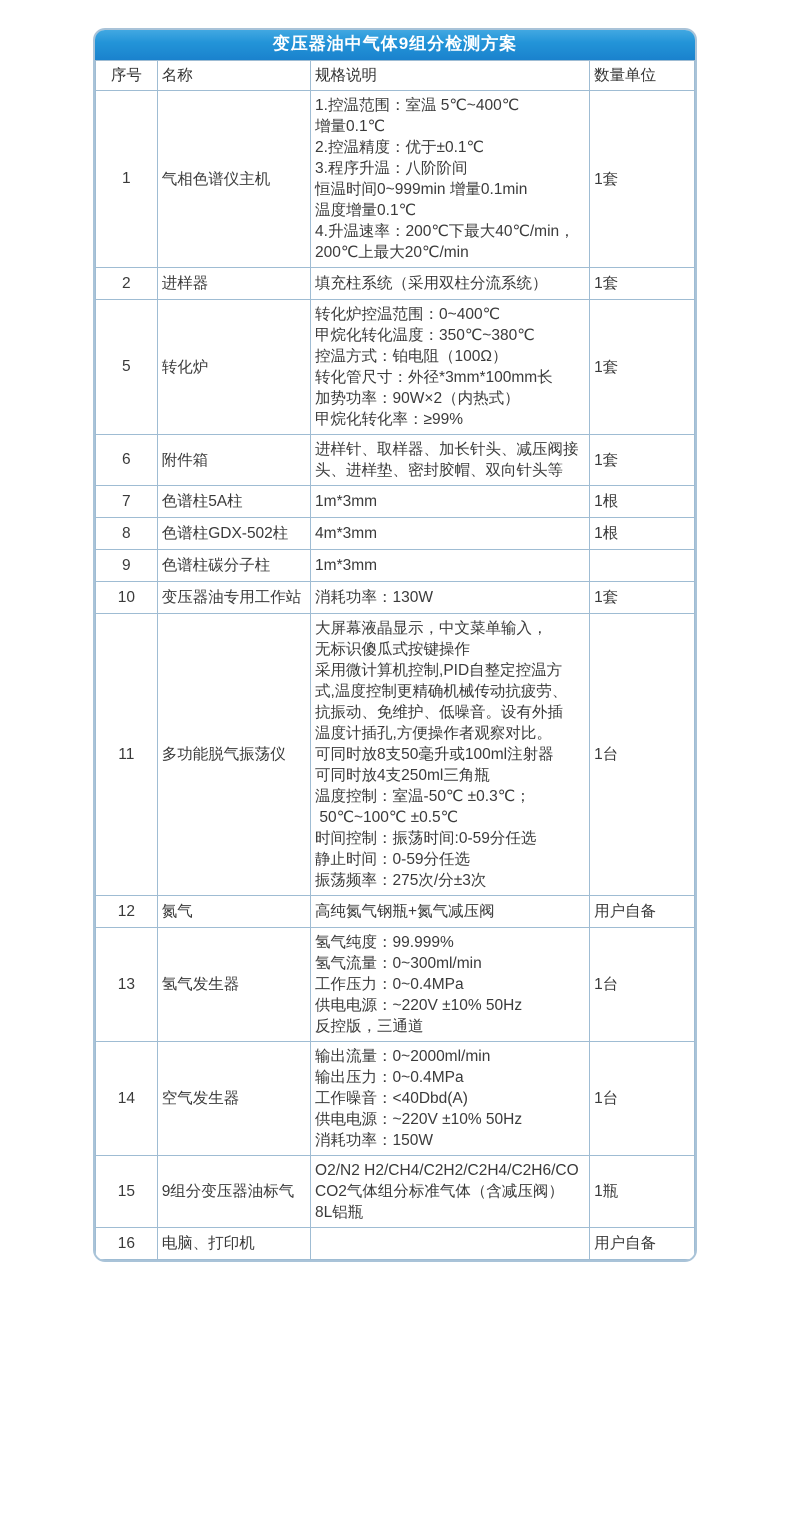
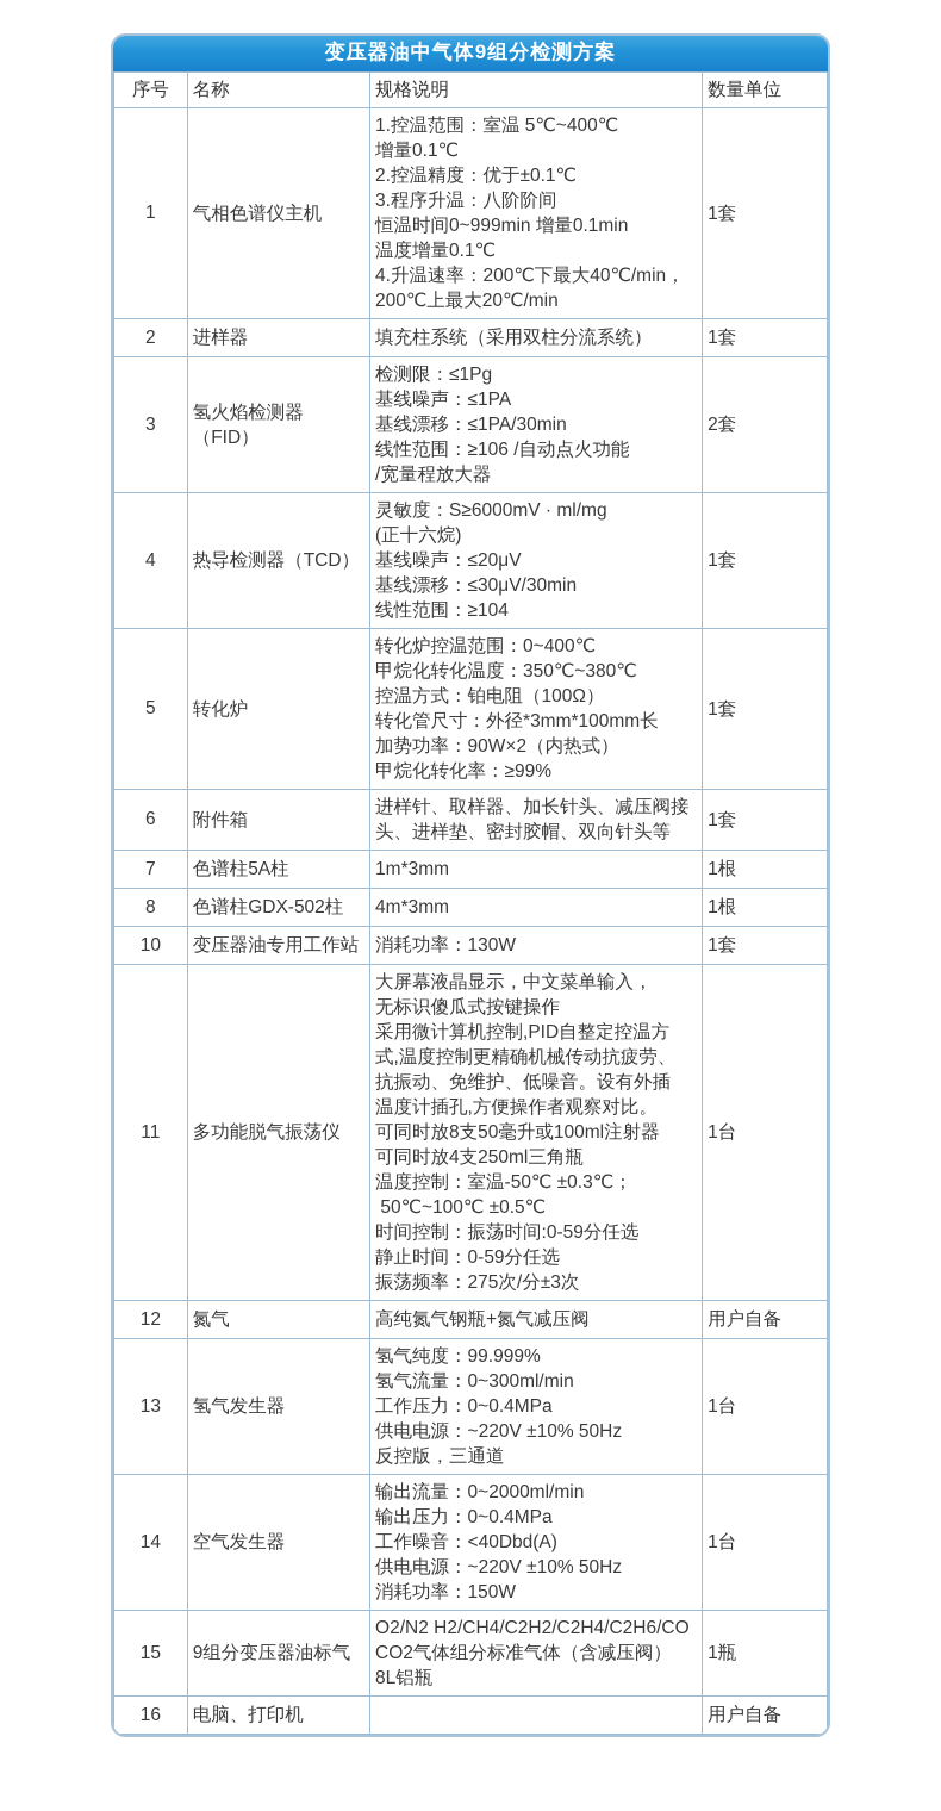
  变压器油中气体9组分检测方案
  序号	名称	规格说明	数量单位
  1	气相色谱仪主机	1.控温范围：室温 5℃~400℃增量0.1℃2.控温精度：优于±0.1℃3.程序升温：八阶阶间恒温时间0~999min 增量0.1min温度增量0.1℃4.升温速率：200℃下最大40℃/min，200℃上最大20℃/min	1套
  2	进样器	填充柱系统（采用双柱分流系统）	1套
+ 3	氢火焰检测器（FID）	检测限：≤1Pg基线噪声：≤1PA基线漂移：≤1PA/30min线性范围：≥106 /自动点火功能/宽量程放大器	2套
+ 4	热导检测器（TCD）	灵敏度：S≥6000mV · ml/mg(正十六烷)基线噪声：≤20μV基线漂移：≤30μV/30min线性范围：≥104	1套
  5	转化炉	转化炉控温范围：0~400℃甲烷化转化温度：350℃~380℃控温方式：铂电阻（100Ω）转化管尺寸：外径*3mm*100mm长加势功率：90W×2（内热式）甲烷化转化率：≥99%	1套
  6	附件箱	进样针、取样器、加长针头、减压阀接头、进样垫、密封胶帽、双向针头等	1套
  7	色谱柱5A柱	1m*3mm	1根
  8	色谱柱GDX-502柱	4m*3mm	1根
- 9	色谱柱碳分子柱	1m*3mm
  10	变压器油专用工作站	消耗功率：130W	1套
  11	多功能脱气振荡仪	大屏幕液晶显示，中文菜单输入，无标识傻瓜式按键操作采用微计算机控制,PID自整定控温方式,温度控制更精确机械传动抗疲劳、抗振动、免维护、低噪音。设有外插温度计插孔,方便操作者观察对比。可同时放8支50毫升或100ml注射器可同时放4支250ml三角瓶温度控制：室温-50℃ ±0.3℃； 50℃~100℃ ±0.5℃时间控制：振荡时间:0-59分任选静止时间：0-59分任选振荡频率：275次/分±3次	1台
  12	氮气	高纯氮气钢瓶+氮气减压阀	用户自备
  13	氢气发生器	氢气纯度：99.999%氢气流量：0~300ml/min工作压力：0~0.4MPa供电电源：~220V ±10% 50Hz反控版，三通道	1台
  14	空气发生器	输出流量：0~2000ml/min输出压力：0~0.4MPa工作噪音：<40Dbd(A)供电电源：~220V ±10% 50Hz消耗功率：150W	1台
  15	9组分变压器油标气	O2/N2 H2/CH4/C2H2/C2H4/C2H6/COCO2气体组分标准气体（含减压阀）8L铝瓶	1瓶
  16	电脑、打印机		用户自备
